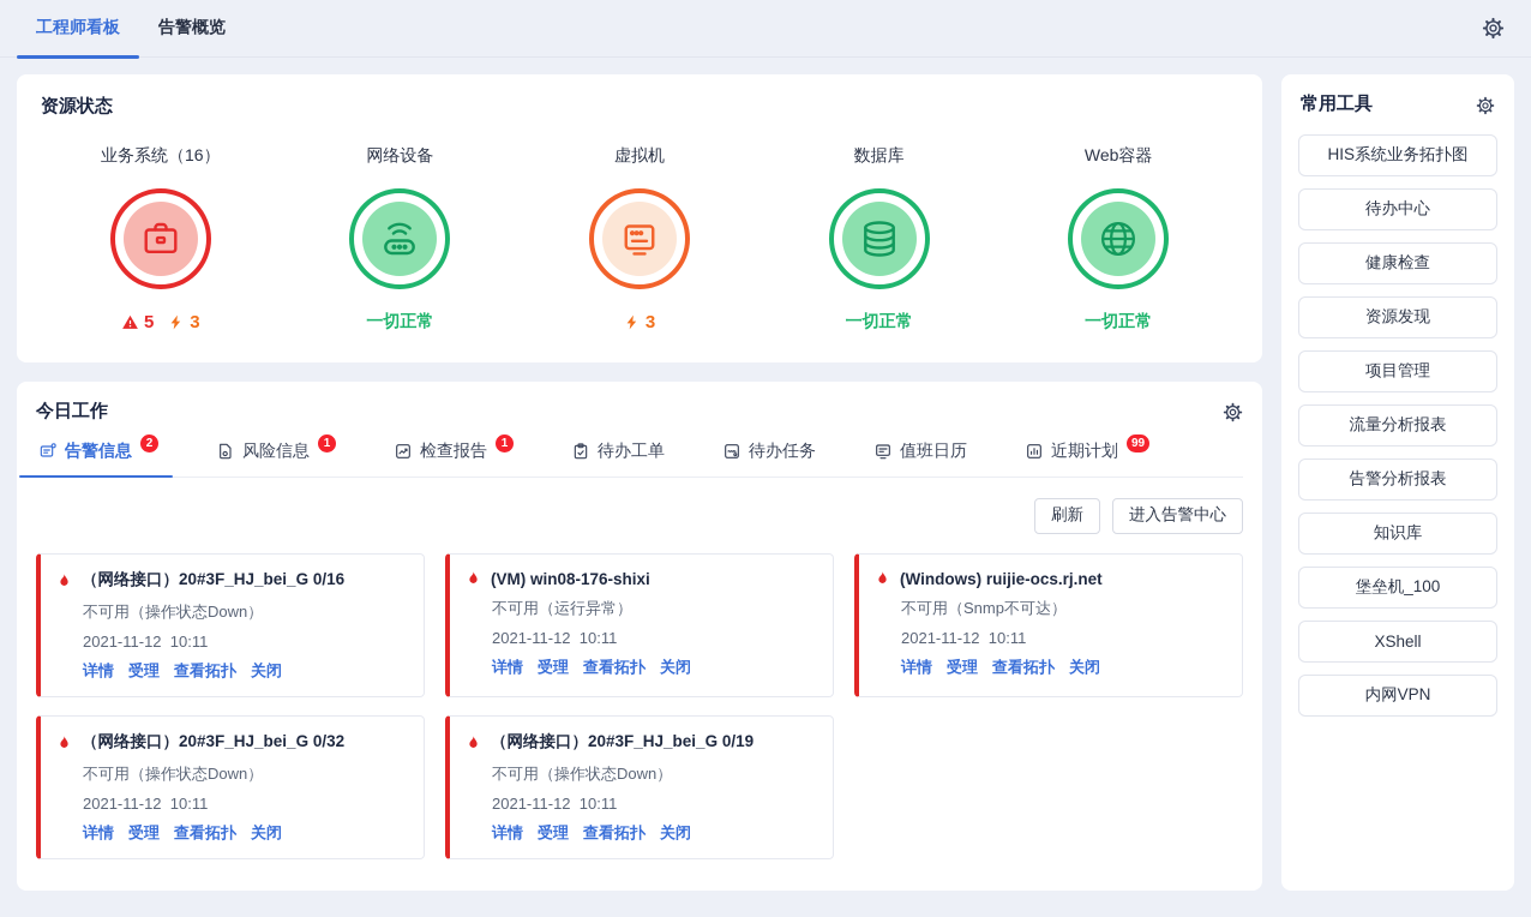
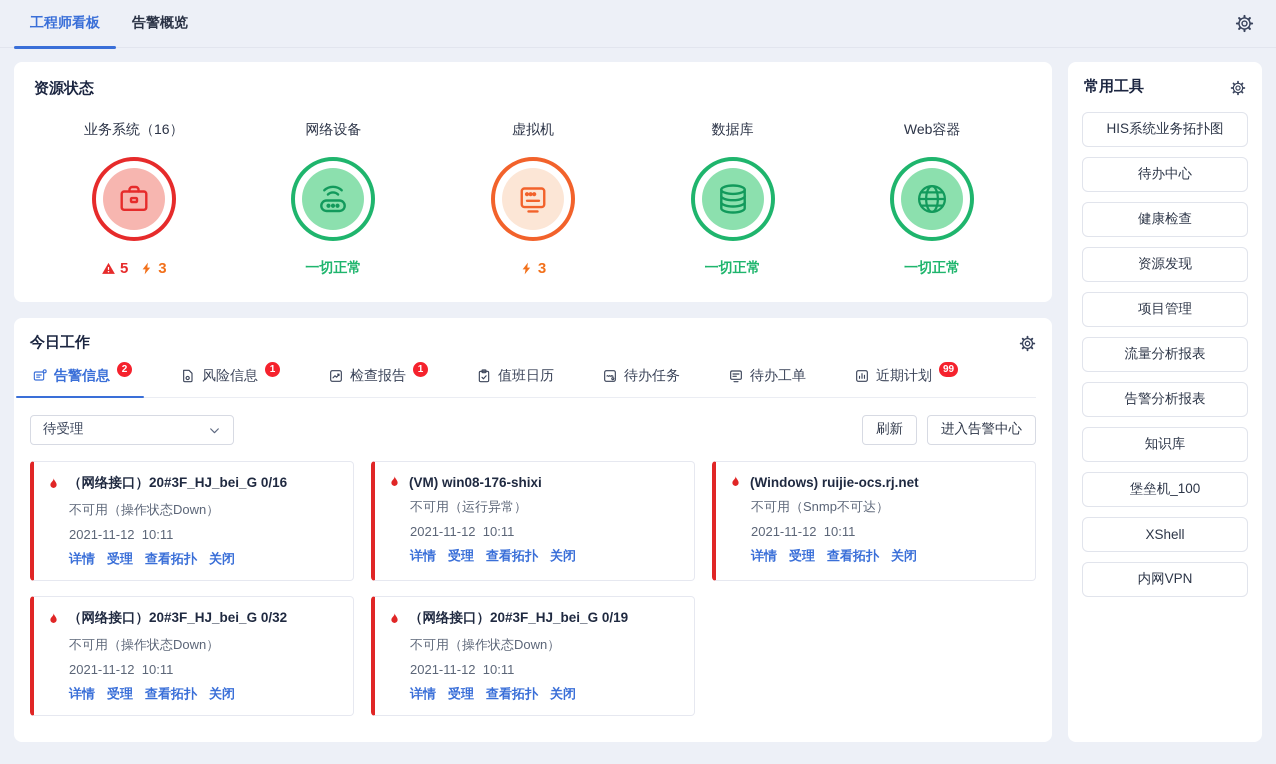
  工程师看板
  告警概览
  资源状态
  业务系统（16）
  5
  3
  网络设备
  一切正常
  虚拟机
  3
  数据库
  一切正常
  Web容器
  一切正常
  今日工作
  告警信息
  2
  风险信息
  1
  检查报告
  1
- 待办工单
+ 值班日历
  待办任务
- 值班日历
+ 待办工单
  近期计划
  99
+ 待受理
  刷新
  进入告警中心
  （网络接口）20#3F_HJ_bei_G 0/16
  不可用（操作状态Down）
  2021-11-12 10:11
  详情
  受理
  查看拓扑
  关闭
  (VM) win08-176-shixi
  不可用（运行异常）
  2021-11-12 10:11
  详情
  受理
  查看拓扑
  关闭
  (Windows) ruijie-ocs.rj.net
  不可用（Snmp不可达）
  2021-11-12 10:11
  详情
  受理
  查看拓扑
  关闭
  （网络接口）20#3F_HJ_bei_G 0/32
  不可用（操作状态Down）
  2021-11-12 10:11
  详情
  受理
  查看拓扑
  关闭
  （网络接口）20#3F_HJ_bei_G 0/19
  不可用（操作状态Down）
  2021-11-12 10:11
  详情
  受理
  查看拓扑
  关闭
  常用工具
  HIS系统业务拓扑图
  待办中心
  健康检查
  资源发现
  项目管理
  流量分析报表
  告警分析报表
  知识库
  堡垒机_100
  XShell
  内网VPN
